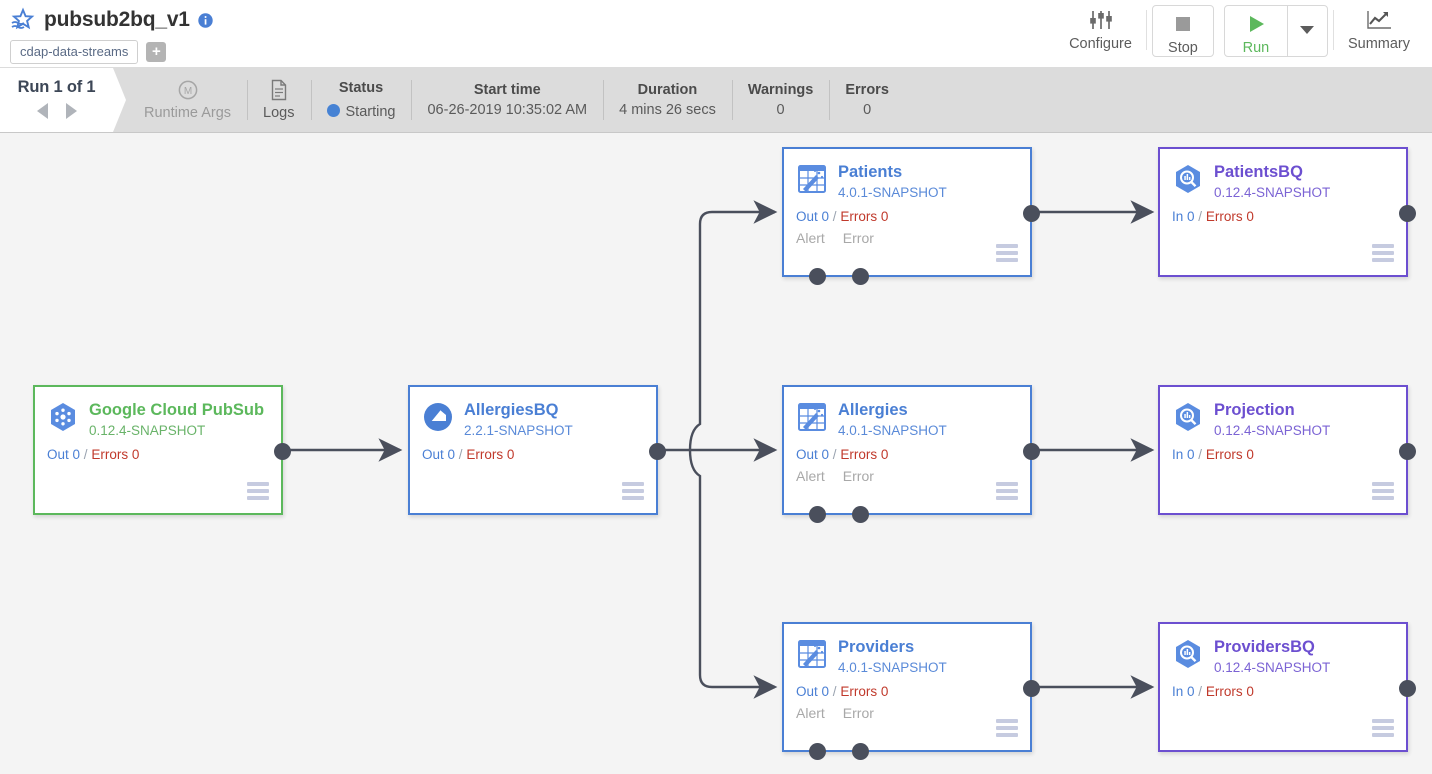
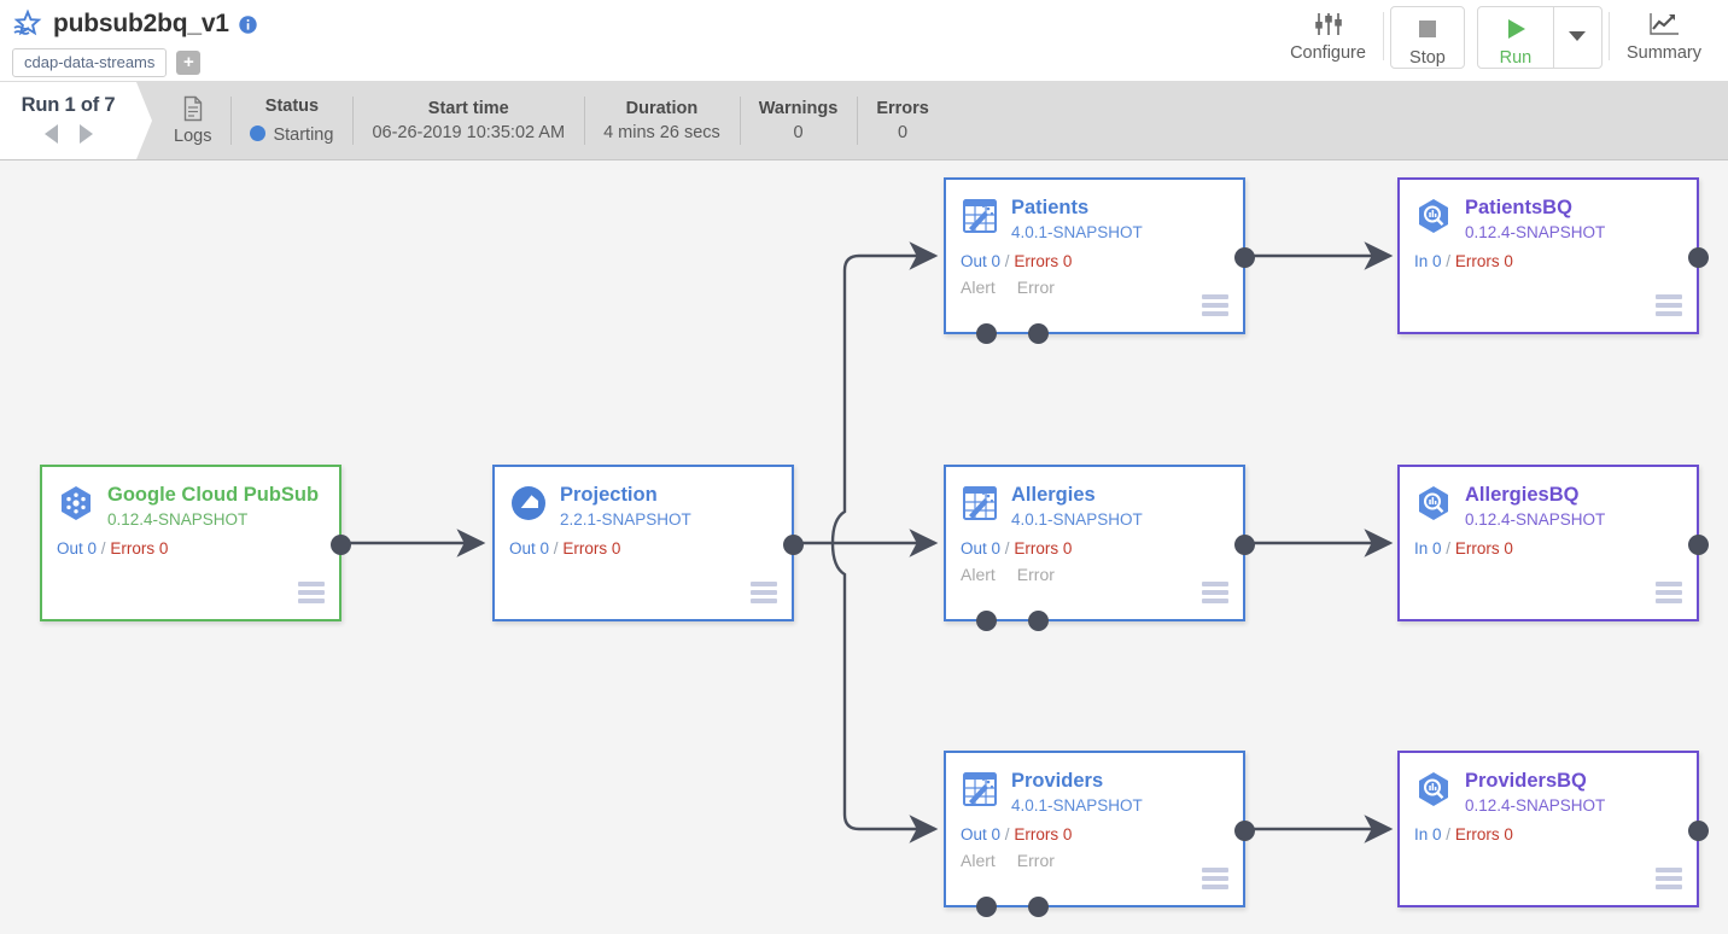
  pubsub2bq_v1
  cdap-data-streams
  +
  Configure
  Stop
  Run
  Summary
- Run 1 of 1
+ Run 1 of 7
- M
- Runtime Args
  Logs
  Status
  Starting
  Start time
  06-26-2019 10:35:02 AM
  Duration
  4 mins 26 secs
  Warnings
  0
  Errors
  0
  Google Cloud PubSub
  0.12.4-SNAPSHOT
  Out 0 / Errors 0
- AllergiesBQ
+ Projection
  2.2.1-SNAPSHOT
  Out 0 / Errors 0
  Patients
  4.0.1-SNAPSHOT
  Out 0 / Errors 0
  Alert
  Error
  PatientsBQ
  0.12.4-SNAPSHOT
  In 0 / Errors 0
  Allergies
  4.0.1-SNAPSHOT
  Out 0 / Errors 0
  Alert
  Error
- Projection
+ AllergiesBQ
  0.12.4-SNAPSHOT
  In 0 / Errors 0
  Providers
  4.0.1-SNAPSHOT
  Out 0 / Errors 0
  Alert
  Error
  ProvidersBQ
  0.12.4-SNAPSHOT
  In 0 / Errors 0
